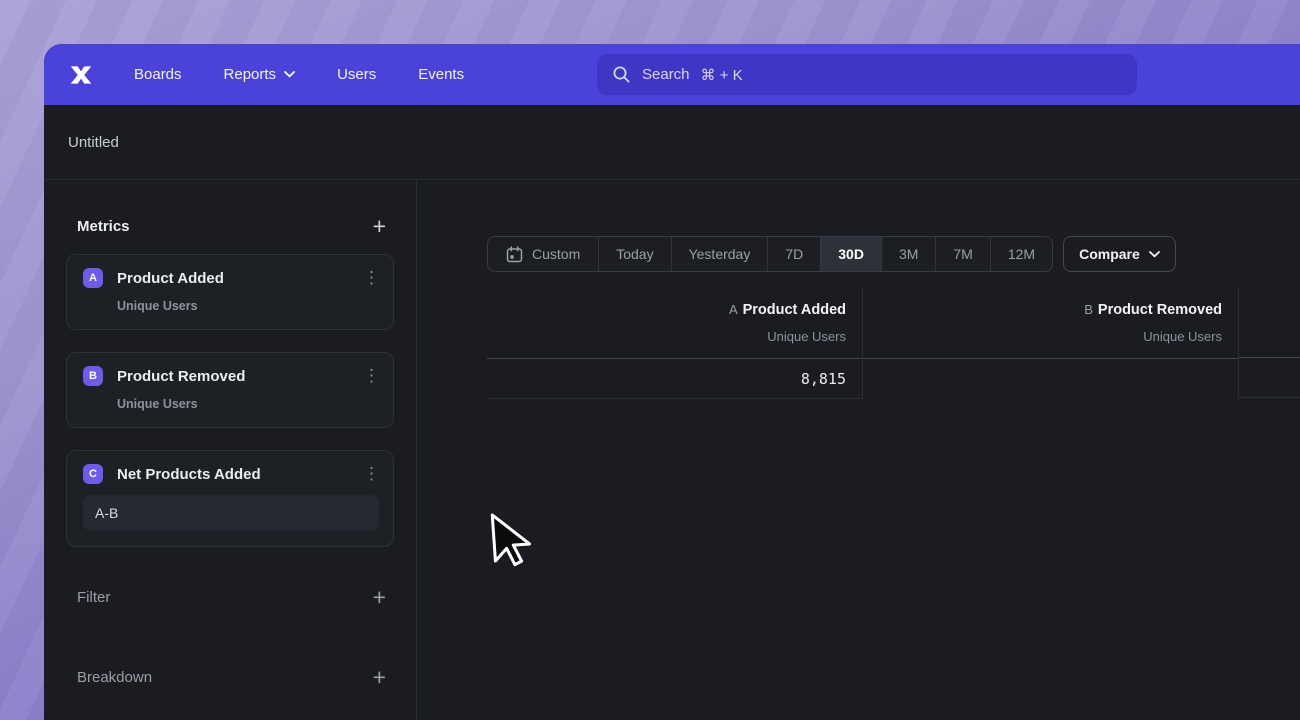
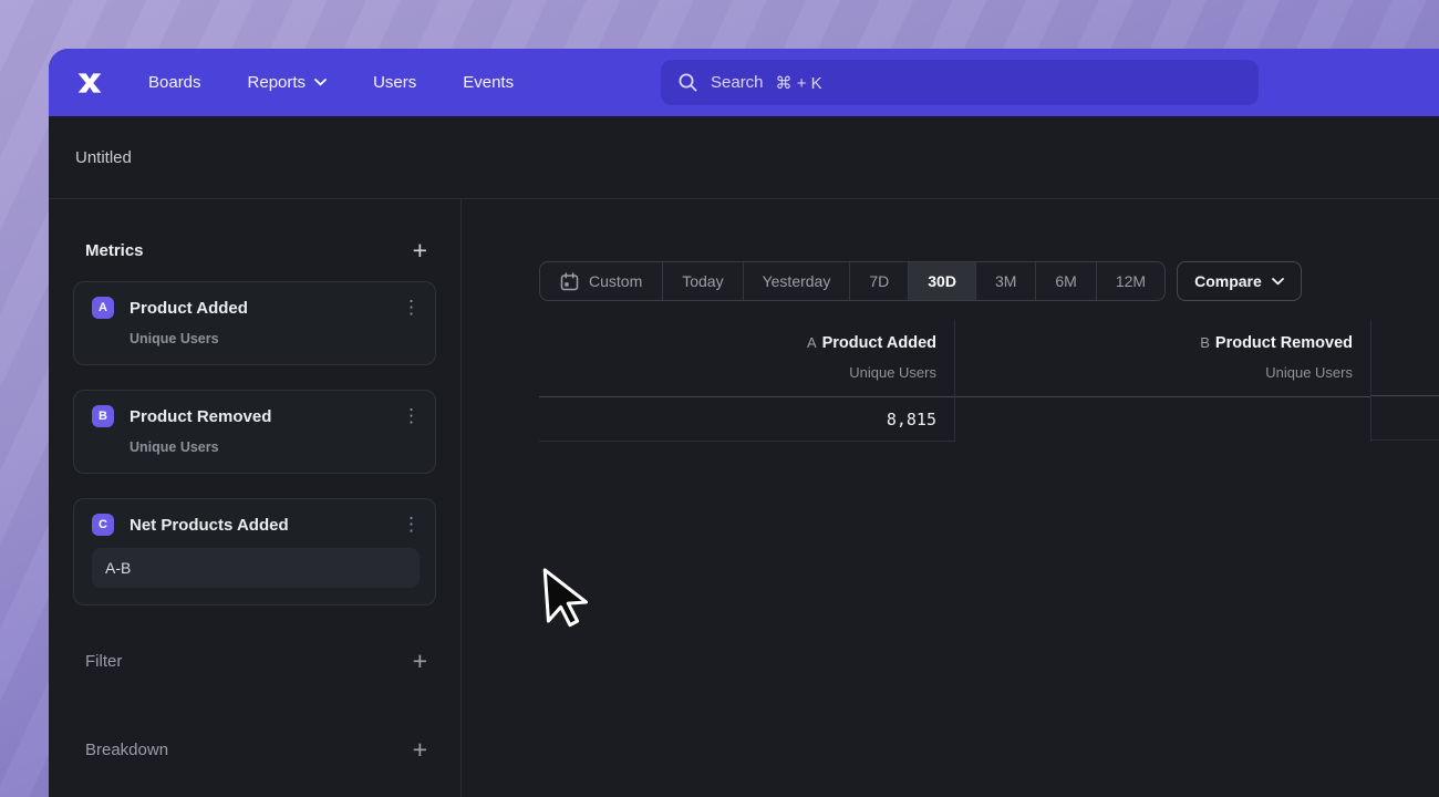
  Boards
  Reports
  Users
  Events
  Search
  ⌘ + K
  Untitled
  Metrics
  +
  A
  Product Added
  ⋮
  Unique Users
  B
  Product Removed
  ⋮
  Unique Users
  C
  Net Products Added
  ⋮
  A-B
  Filter
  +
  Breakdown
  +
  Custom
  Today
  Yesterday
  7D
  30D
  3M
- 7M
+ 6M
  12M
  Compare
  A Product Added
  Unique Users
  8,815
  B Product Removed
  Unique Users
